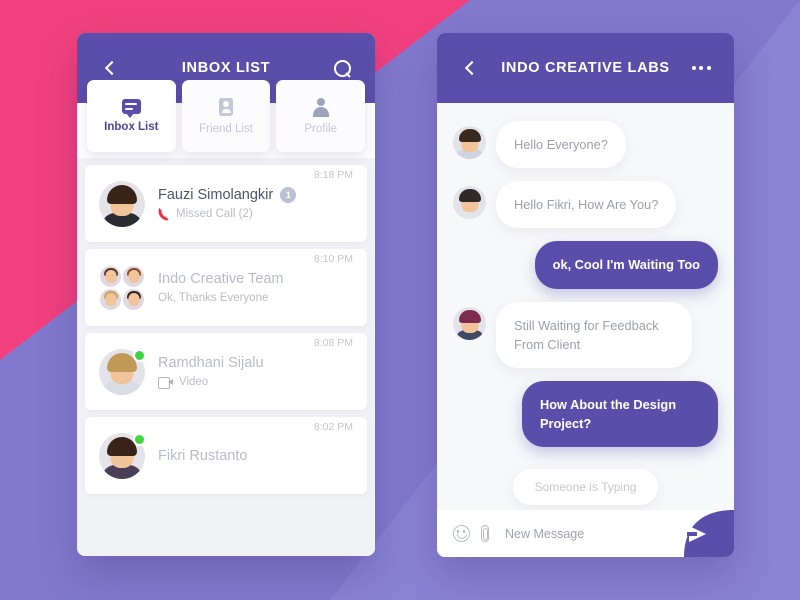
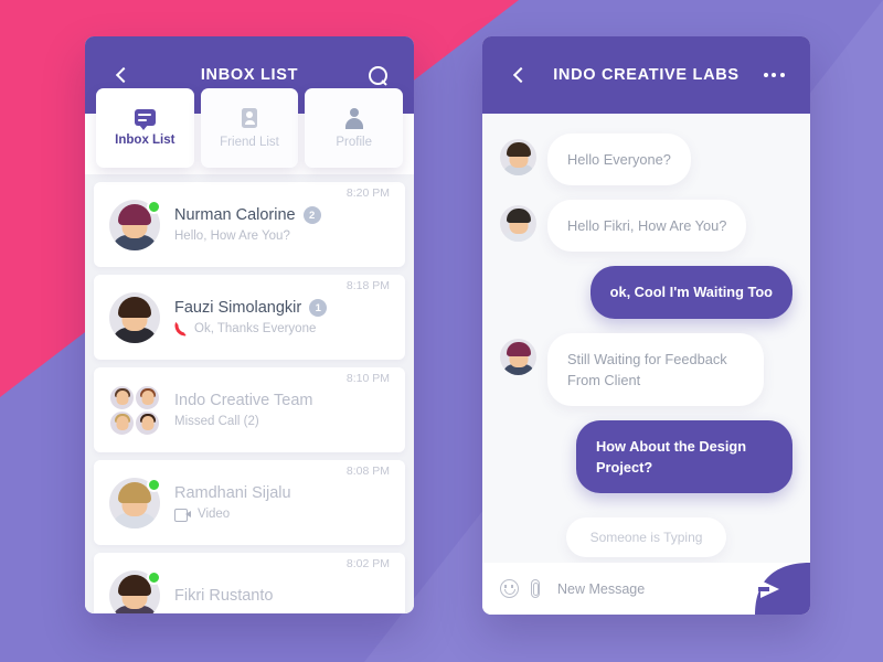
  INBOX LIST
  Inbox List
  Friend List
  Profile
+ Nurman Calorine
+ 2
+ Hello, How Are You?
+ 8:20 PM
  Fauzi Simolangkir
  1
- Missed Call (2)
+ Ok, Thanks Everyone
  8:18 PM
  Indo Creative Team
- Ok, Thanks Everyone
+ Missed Call (2)
  8:10 PM
  Ramdhani Sijalu
  Video
  8:08 PM
  Fikri Rustanto
  8:02 PM
  INDO CREATIVE LABS
  Hello Everyone?
  Hello Fikri, How Are You?
  ok, Cool I'm Waiting Too
  Still Waiting for Feedback From Client
  How About the Design Project?
  Someone is Typing
  New Message
